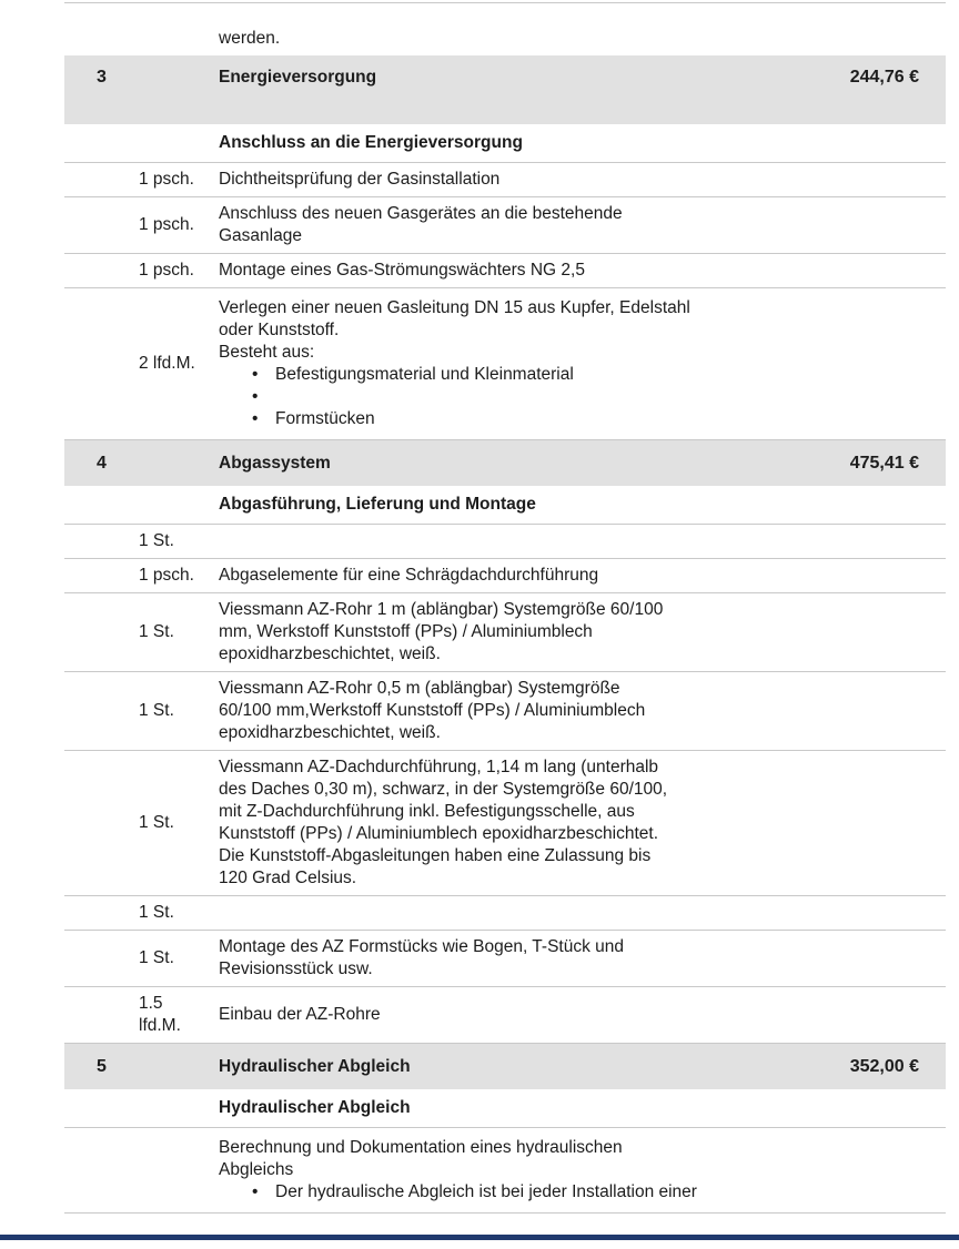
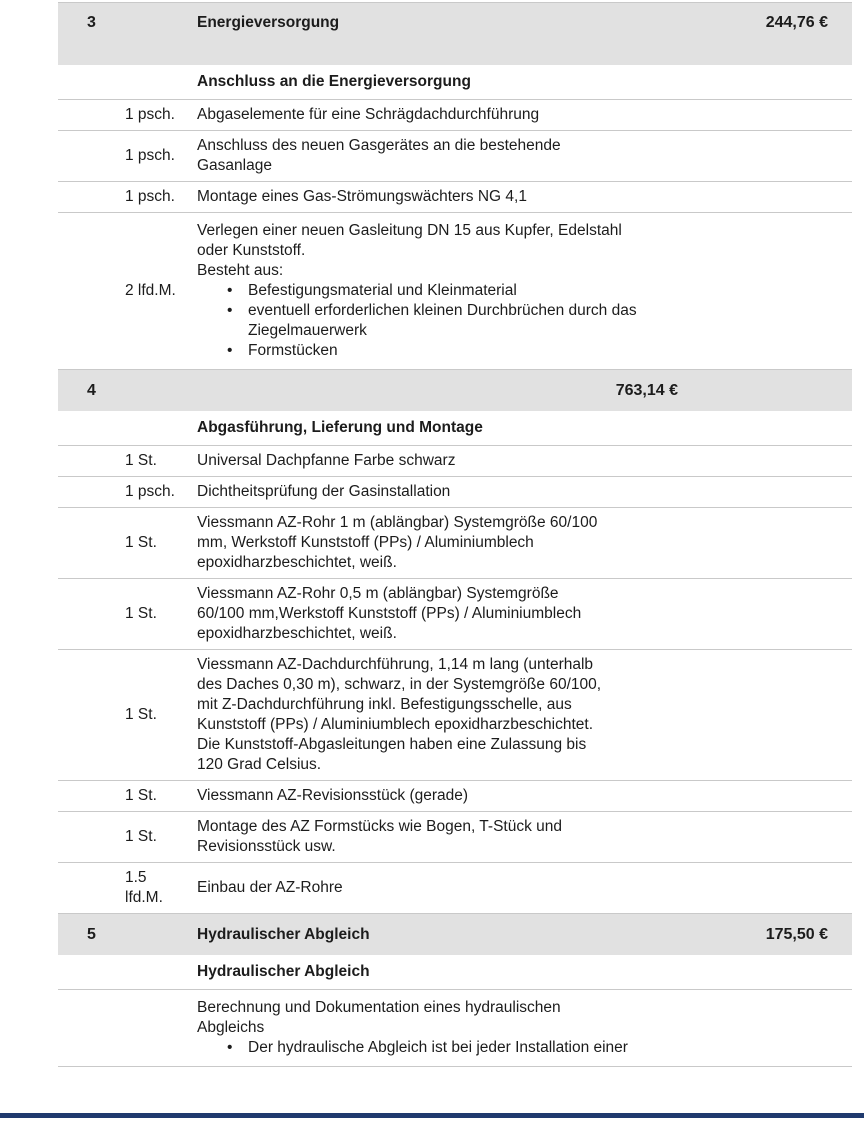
- werden.
  3
  Energieversorgung
  244,76 €
  Anschluss an die Energieversorgung
  1 psch.
- Dichtheitsprüfung der Gasinstallation
+ Abgaselemente für eine Schrägdachdurchführung
  1 psch.
  Anschluss des neuen Gasgerätes an die bestehende
  Gasanlage
  1 psch.
- Montage eines Gas-Strömungswächters NG 2,5
+ Montage eines Gas-Strömungswächters NG 4,1
  2 lfd.M.
  Verlegen einer neuen Gasleitung DN 15 aus Kupfer, Edelstahl
  oder Kunststoff.
  Besteht aus:
  •
  Befestigungsmaterial und Kleinmaterial
  •
+ eventuell erforderlichen kleinen Durchbrüchen durch das
+ Ziegelmauerwerk
  •
  Formstücken
  4
- Abgassystem
- 475,41 €
+ 763,14 €
  Abgasführung, Lieferung und Montage
  1 St.
+ Universal Dachpfanne Farbe schwarz
  1 psch.
- Abgaselemente für eine Schrägdachdurchführung
+ Dichtheitsprüfung der Gasinstallation
  1 St.
  Viessmann AZ-Rohr 1 m (ablängbar) Systemgröße 60/100
  mm, Werkstoff Kunststoff (PPs) / Aluminiumblech
  epoxidharzbeschichtet, weiß.
  1 St.
  Viessmann AZ-Rohr 0,5 m (ablängbar) Systemgröße
  60/100 mm,Werkstoff Kunststoff (PPs) / Aluminiumblech
  epoxidharzbeschichtet, weiß.
  1 St.
  Viessmann AZ-Dachdurchführung, 1,14 m lang (unterhalb
  des Daches 0,30 m), schwarz, in der Systemgröße 60/100,
  mit Z-Dachdurchführung inkl. Befestigungsschelle, aus
  Kunststoff (PPs) / Aluminiumblech epoxidharzbeschichtet.
  Die Kunststoff-Abgasleitungen haben eine Zulassung bis
  120 Grad Celsius.
  1 St.
+ Viessmann AZ-Revisionsstück (gerade)
  1 St.
  Montage des AZ Formstücks wie Bogen, T-Stück und
  Revisionsstück usw.
  1.5
  lfd.M.
  Einbau der AZ-Rohre
  5
  Hydraulischer Abgleich
- 352,00 €
+ 175,50 €
  Hydraulischer Abgleich
  Berechnung und Dokumentation eines hydraulischen
  Abgleichs
  •
  Der hydraulische Abgleich ist bei jeder Installation einer
